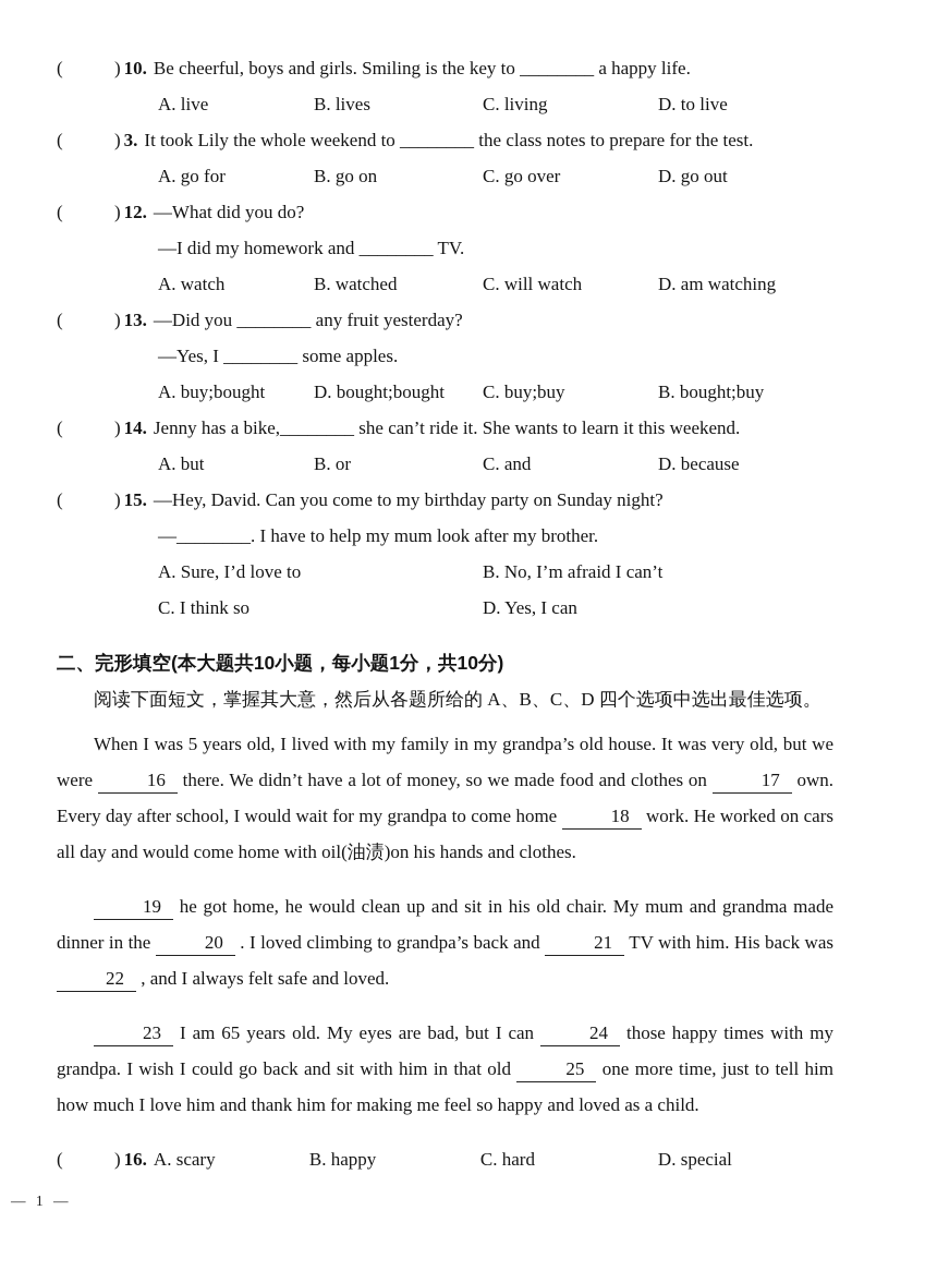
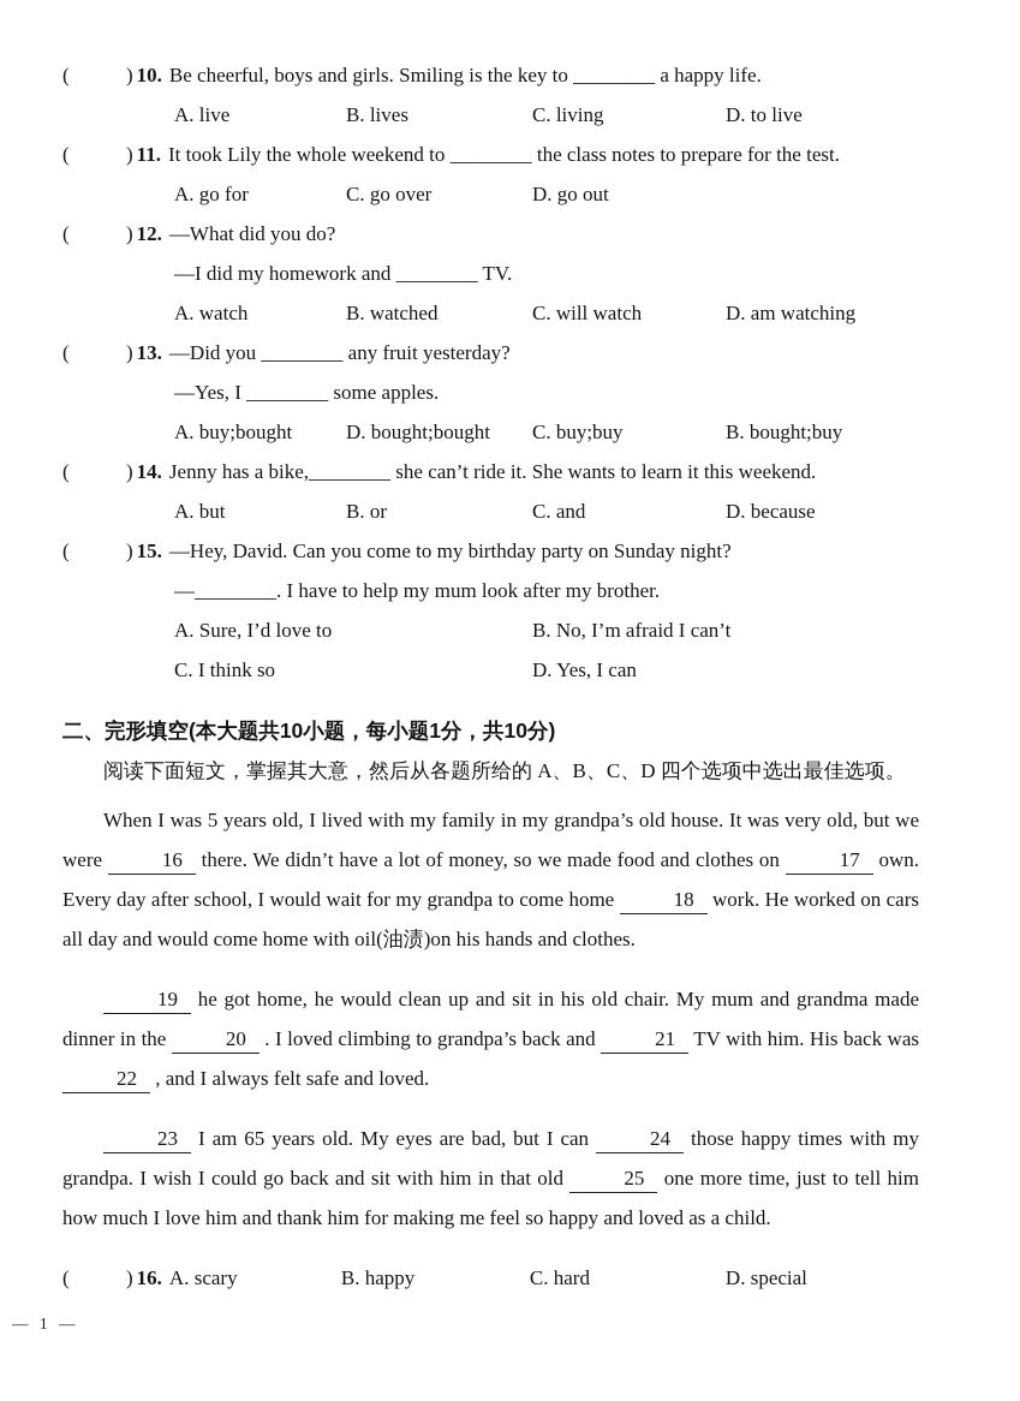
  (
  )
  10.
  Be cheerful, boys and girls. Smiling is the key to ________ a happy life.
  A. live
  B. lives
  C. living
  D. to live
  (
  )
- 3.
+ 11.
  It took Lily the whole weekend to ________ the class notes to prepare for the test.
  A. go for
- B. go on
  C. go over
  D. go out
  (
  )
  12.
  —What did you do?
  —I did my homework and ________ TV.
  A. watch
  B. watched
  C. will watch
  D. am watching
  (
  )
  13.
  —Did you ________ any fruit yesterday?
  —Yes, I ________ some apples.
  A. buy;bought
  D. bought;bought
  C. buy;buy
  B. bought;buy
  (
  )
  14.
  Jenny has a bike,________ she can’t ride it. She wants to learn it this weekend.
  A. but
  B. or
  C. and
  D. because
  (
  )
  15.
  —Hey, David. Can you come to my birthday party on Sunday night?
  —________. I have to help my mum look after my brother.
  A. Sure, I’d love to
  B. No, I’m afraid I can’t
  C. I think so
  D. Yes, I can
  二、完形填空(本大题共10小题，每小题1分，共10分)
  阅读下面短文，掌握其大意，然后从各题所给的 A、B、C、D 四个选项中选出最佳选项。
  When I was 5 years old, I lived with my family in my grandpa’s old house. It was very old, but we were 16 there. We didn’t have a lot of money, so we made food and clothes on 17 own. Every day after school, I would wait for my grandpa to come home 18 work. He worked on cars all day and would come home with oil(油渍)on his hands and clothes.
  19 he got home, he would clean up and sit in his old chair. My mum and grandma made dinner in the 20 . I loved climbing to grandpa’s back and 21 TV with him. His back was 22 , and I always felt safe and loved.
  23 I am 65 years old. My eyes are bad, but I can 24 those happy times with my grandpa. I wish I could go back and sit with him in that old 25 one more time, just to tell him how much I love him and thank him for making me feel so happy and loved as a child.
  (
  )
  16.
  A. scary
  B. happy
  C. hard
  D. special
  — 1 —
